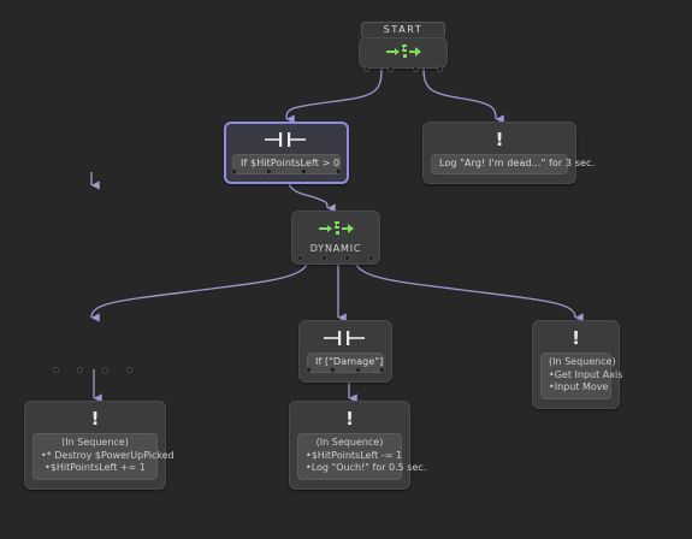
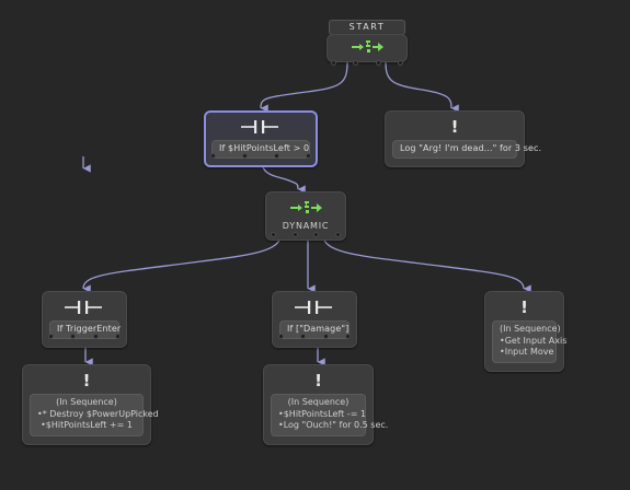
  START
  If $HitPointsLeft > 0
  !
  Log "Arg! I'm dead..." for 3 sec.
  DYNAMIC
+ If TriggerEnter
  If ["Damage"]
  !
  (In Sequence)
  •Get Input Axis
  •Input Move
  !
  (In Sequence)
  •* Destroy $PowerUpPicked
  •$HitPointsLeft += 1
  !
  (In Sequence)
  •$HitPointsLeft -= 1
  •Log "Ouch!" for 0.5 sec.
